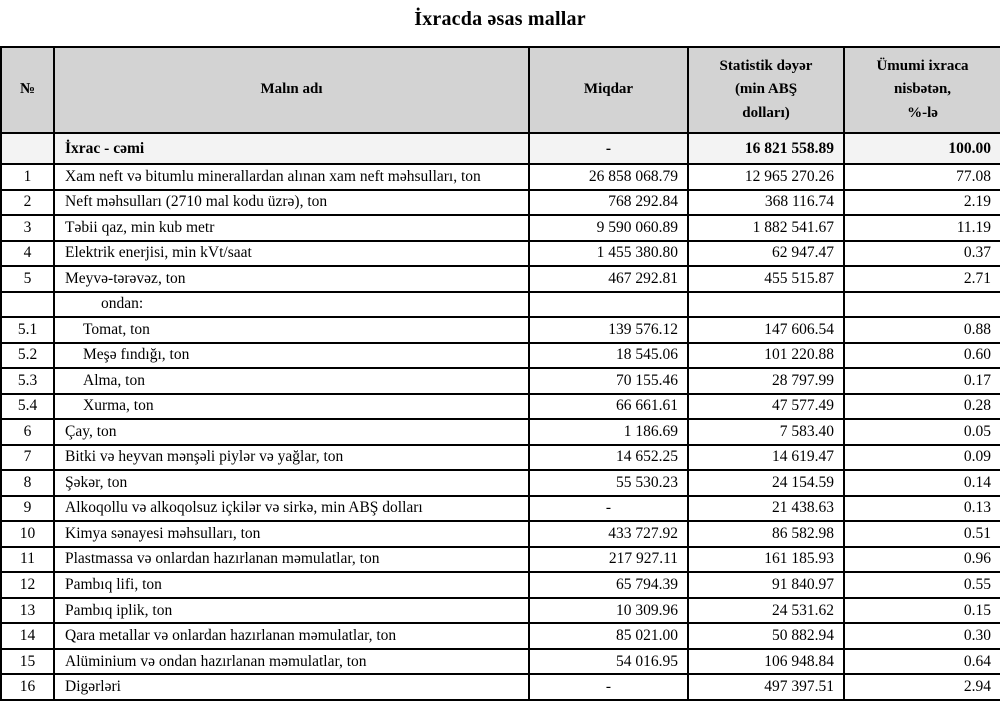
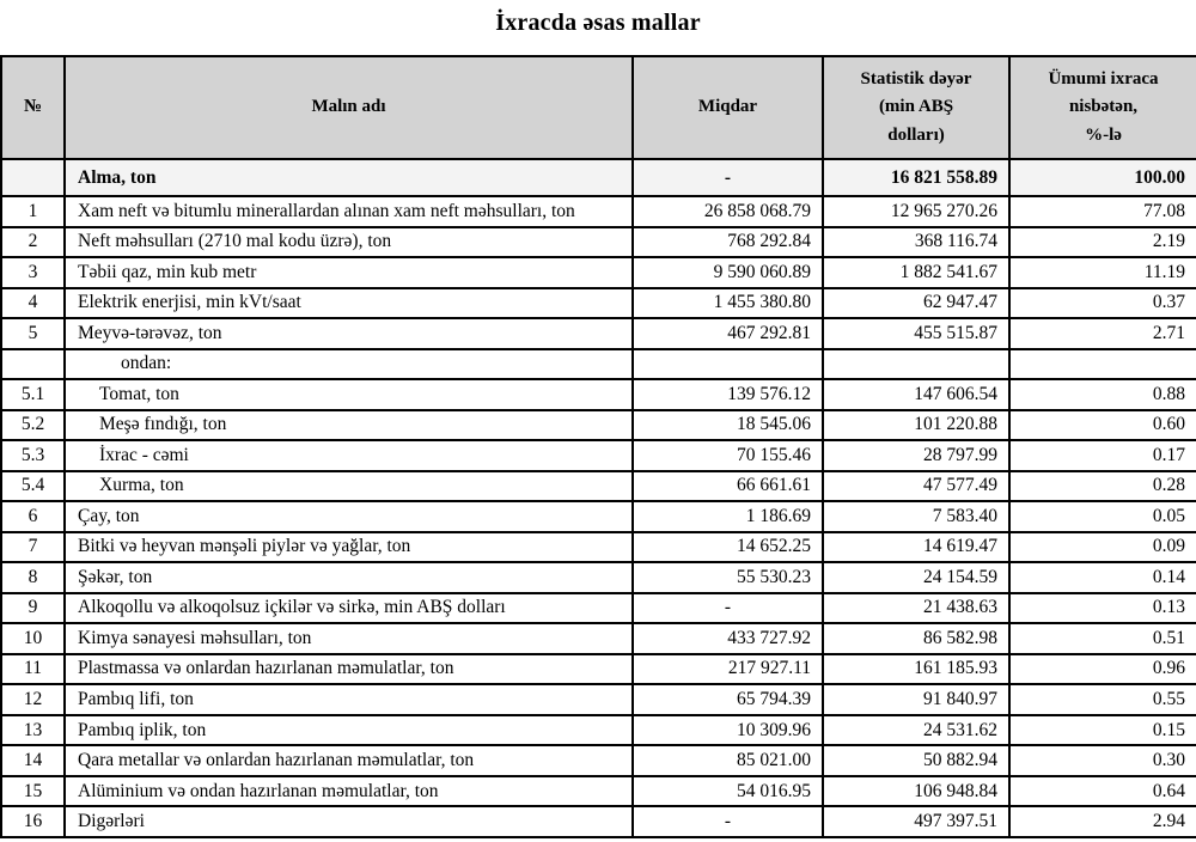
  İxracda əsas mallar
  №	Malın adı	Miqdar	Statistik dəyər (min ABŞ dolları)	Ümumi ixraca nisbətən, %-lə
- 	İxrac - cəmi	-	16 821 558.89	100.00
+ 	Alma, ton	-	16 821 558.89	100.00
  1	Xam neft və bitumlu minerallardan alınan xam neft məhsulları, ton	26 858 068.79	12 965 270.26	77.08
  2	Neft məhsulları (2710 mal kodu üzrə), ton	768 292.84	368 116.74	2.19
  3	Təbii qaz, min kub metr	9 590 060.89	1 882 541.67	11.19
  4	Elektrik enerjisi, min kVt/saat	1 455 380.80	62 947.47	0.37
  5	Meyvə-tərəvəz, ton	467 292.81	455 515.87	2.71
  	ondan:
  5.1	Tomat, ton	139 576.12	147 606.54	0.88
  5.2	Meşə fındığı, ton	18 545.06	101 220.88	0.60
- 5.3	Alma, ton	70 155.46	28 797.99	0.17
+ 5.3	İxrac - cəmi	70 155.46	28 797.99	0.17
  5.4	Xurma, ton	66 661.61	47 577.49	0.28
  6	Çay, ton	1 186.69	7 583.40	0.05
  7	Bitki və heyvan mənşəli piylər və yağlar, ton	14 652.25	14 619.47	0.09
  8	Şəkər, ton	55 530.23	24 154.59	0.14
  9	Alkoqollu və alkoqolsuz içkilər və sirkə, min ABŞ dolları	-	21 438.63	0.13
  10	Kimya sənayesi məhsulları, ton	433 727.92	86 582.98	0.51
  11	Plastmassa və onlardan hazırlanan məmulatlar, ton	217 927.11	161 185.93	0.96
  12	Pambıq lifi, ton	65 794.39	91 840.97	0.55
  13	Pambıq iplik, ton	10 309.96	24 531.62	0.15
  14	Qara metallar və onlardan hazırlanan məmulatlar, ton	85 021.00	50 882.94	0.30
  15	Alüminium və ondan hazırlanan məmulatlar, ton	54 016.95	106 948.84	0.64
  16	Digərləri	-	497 397.51	2.94
